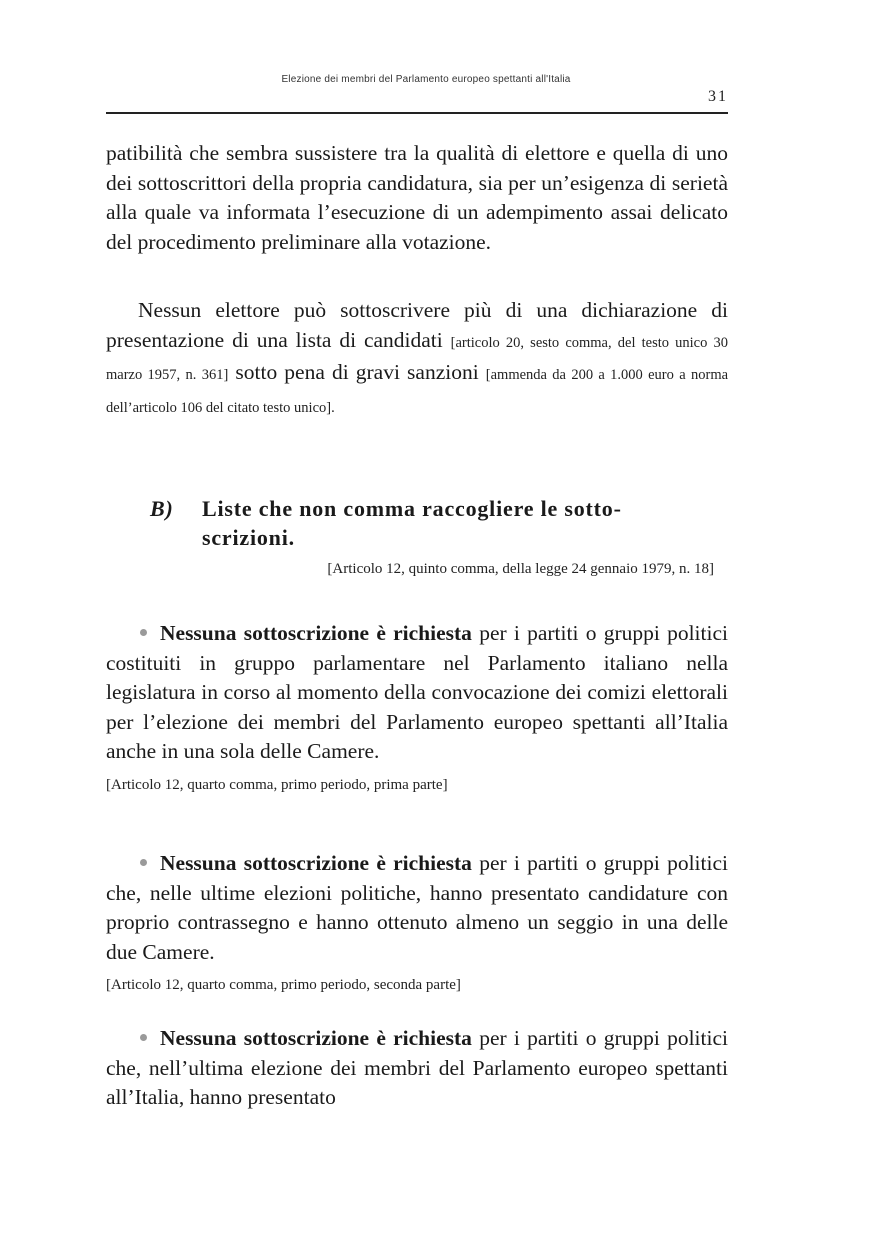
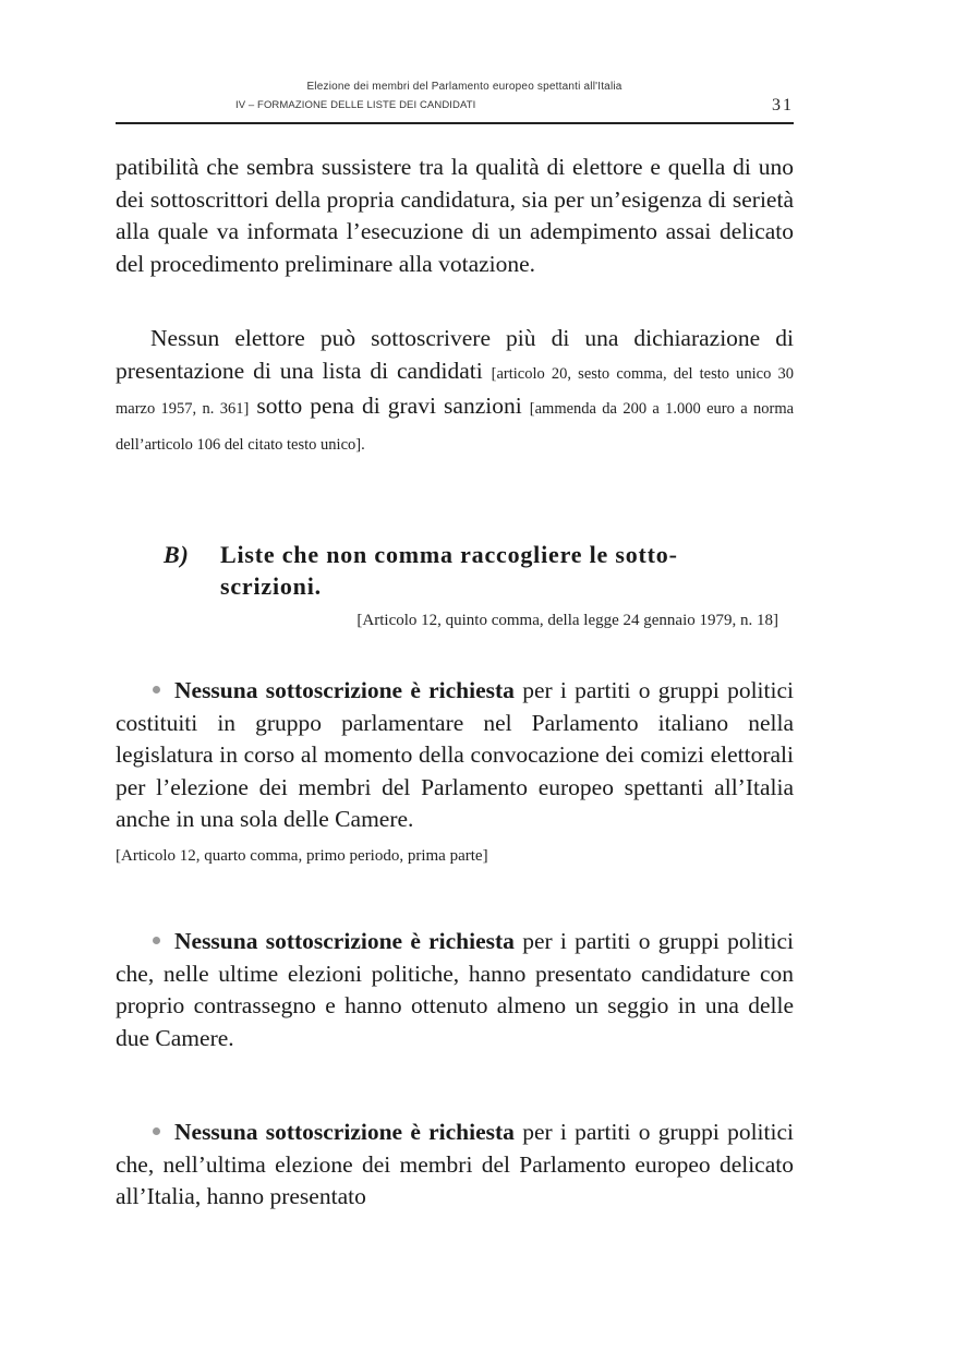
  Elezione dei membri del Parlamento europeo spettanti all'Italia
+ IV – FORMAZIONE DELLE LISTE DEI CANDIDATI
  31
  patibilità che sembra sussistere tra la qualità di elettore e quella di uno dei sottoscrittori della propria candidatura, sia per un’esigenza di serietà alla quale va informata l’esecuzione di un adempimento assai delicato del procedimento preliminare alla votazione.
  Nessun elettore può sottoscrivere più di una dichiarazione di presentazione di una lista di candidati [articolo 20, sesto comma, del testo unico 30 marzo 1957, n. 361] sotto pena di gravi sanzioni [ammenda da 200 a 1.000 euro a norma dell’articolo 106 del citato testo unico].
  B) Liste che non comma raccogliere le sotto-
  scrizioni.
  [Articolo 12, quinto comma, della legge 24 gennaio 1979, n. 18]
  Nessuna sottoscrizione è richiesta per i partiti o gruppi politici costituiti in gruppo parlamentare nel Parlamento italiano nella legislatura in corso al momento della convocazione dei comizi elettorali per l’elezione dei membri del Parlamento europeo spettanti all’Italia anche in una sola delle Camere.
  [Articolo 12, quarto comma, primo periodo, prima parte]
  Nessuna sottoscrizione è richiesta per i partiti o gruppi politici che, nelle ultime elezioni politiche, hanno presentato candidature con proprio contrassegno e hanno ottenuto almeno un seggio in una delle due Camere.
- [Articolo 12, quarto comma, primo periodo, seconda parte]
- Nessuna sottoscrizione è richiesta per i partiti o gruppi politici che, nell’ultima elezione dei membri del Parlamento europeo spettanti all’Italia, hanno presentato
+ Nessuna sottoscrizione è richiesta per i partiti o gruppi politici che, nell’ultima elezione dei membri del Parlamento europeo delicato all’Italia, hanno presentato
